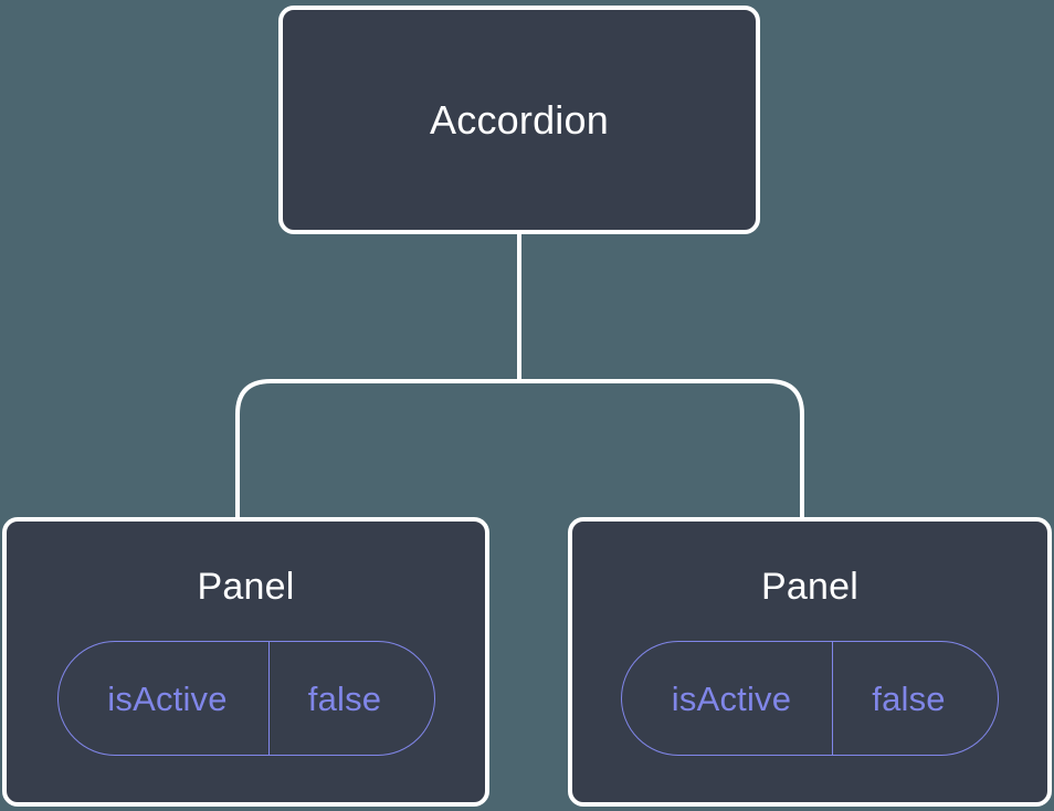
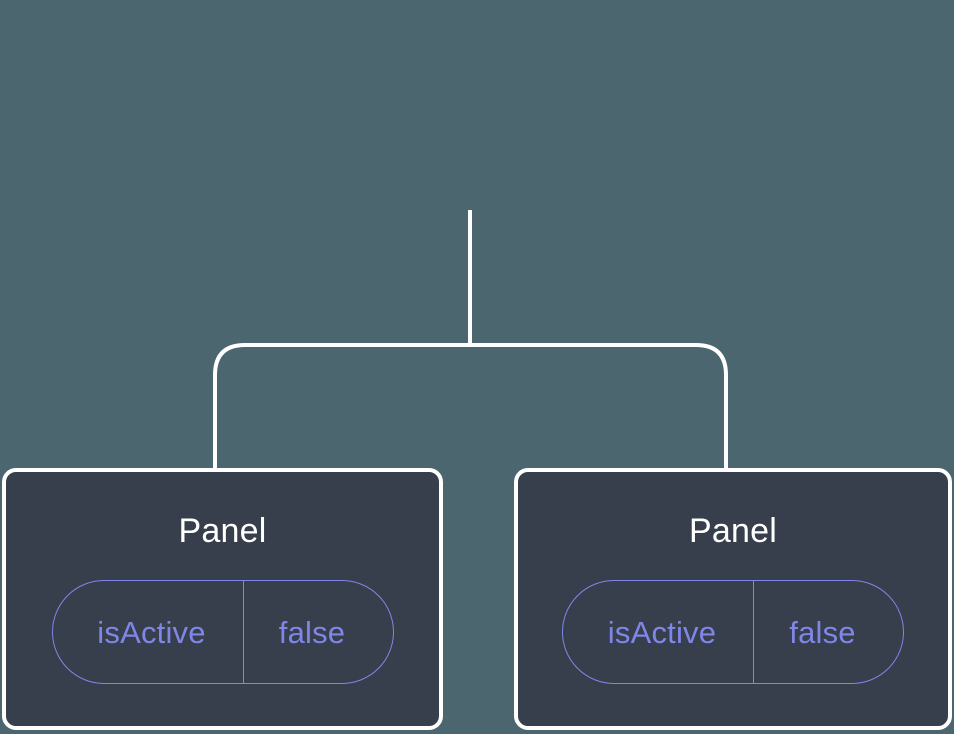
- Accordion
  Panel
  isActive
  false
  Panel
  isActive
  false
